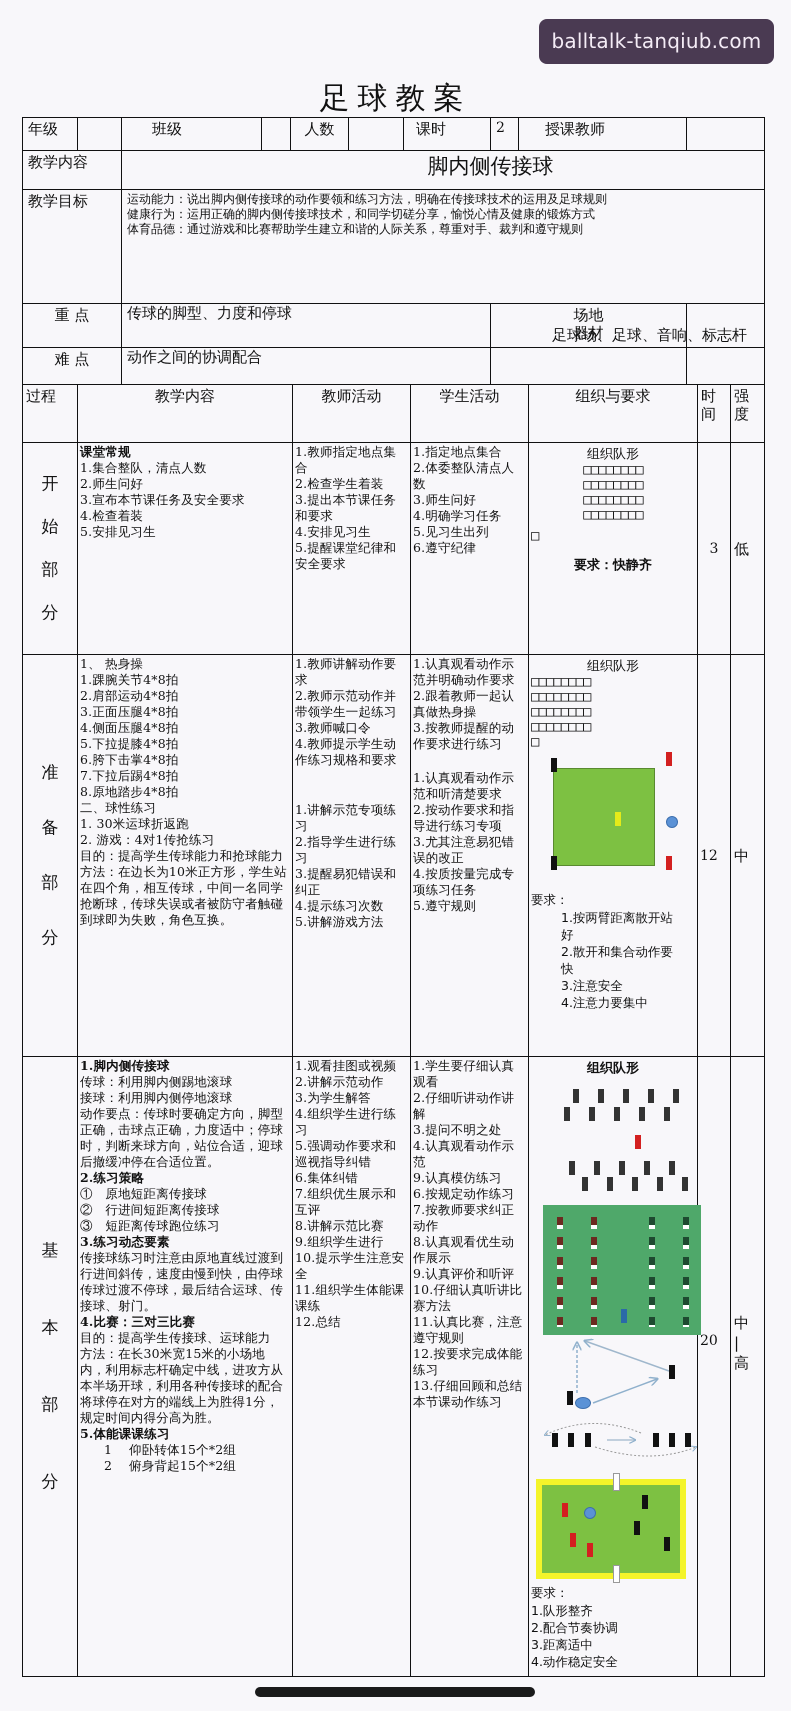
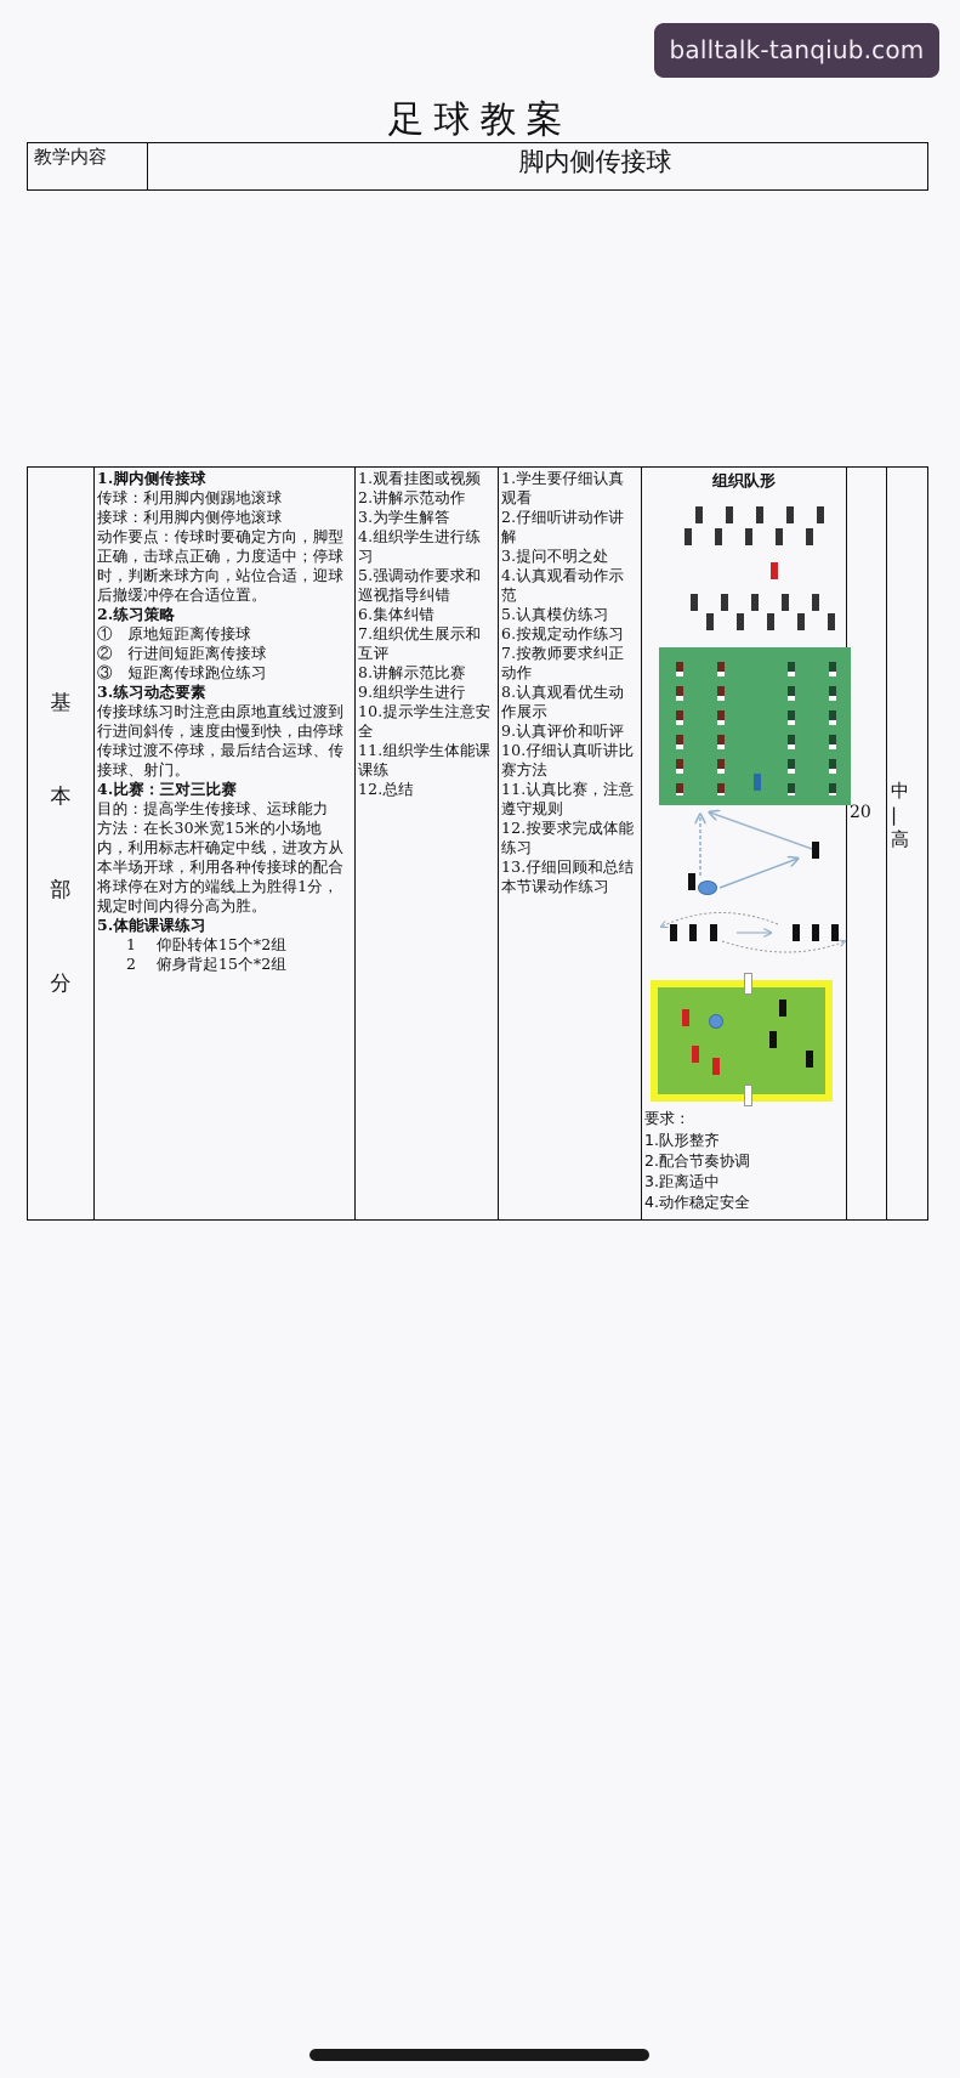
  balltalk-tanqiub.com
  足球教案
- 年级		班级		人数		课时	2	授课教师
  教学内容	脚内侧传接球
- 教学目标	运动能力：说出脚内侧传接球的动作要领和练习方法，明确在传接球技术的运用及足球规则 健康行为：运用正确的脚内侧传接球技术，和同学切磋分享，愉悦心情及健康的锻炼方式 体育品德：通过游戏和比赛帮助学生建立和谐的人际关系，尊重对手、裁判和遵守规则
- 重 点	传球的脚型、力度和停球	场地 器材	足球场、足球、音响、标志杆
- 难 点	动作之间的协调配合
- 过程	教学内容	教师活动	学生活动	组织与要求	时间	强度
- 开始部分	课堂常规 1.集合整队，清点人数2.师生问好3.宣布本节课任务及安全要求4.检查着装5.安排见习生	1.教师指定地点集合2.检查学生着装3.提出本节课任务和要求4.安排见习生5.提醒课堂纪律和安全要求	1.指定地点集合2.体委整队清点人数3.师生问好4.明确学习任务5.见习生出列6.遵守纪律	组织队形 □□□□□□□□□□□□□□□□□□□□□□□□□□□□□□□□ □ 要求：快静齐	3	低
- 准备部分	1、 热身操1.踝腕关节4*8拍2.肩部运动4*8拍3.正面压腿4*8拍4.侧面压腿4*8拍5.下拉提膝4*8拍6.胯下击掌4*8拍7.下拉后踢4*8拍8.原地踏步4*8拍二、球性练习1. 30米运球折返跑2. 游戏：4对1传抢练习目的：提高学生传球能力和抢球能力方法：在边长为10米正方形，学生站在四个角，相互传球，中间一名同学抢断球，传球失误或者被防守者触碰到球即为失败，角色互换。	1.教师讲解动作要求2.教师示范动作并带领学生一起练习3.教师喊口令4.教师提示学生动作练习规格和要求 1.讲解示范专项练习2.指导学生进行练习3.提醒易犯错误和纠正4.提示练习次数5.讲解游戏方法	1.认真观看动作示范并明确动作要求2.跟着教师一起认真做热身操3.按教师提醒的动作要求进行练习 1.认真观看动作示范和听清楚要求2.按动作要求和指导进行练习专项3.尤其注意易犯错误的改正4.按质按量完成专项练习任务5.遵守规则	组织队形 □□□□□□□□□□□□□□□□□□□□□□□□□□□□□□□□□ 要求： 1.按两臂距离散开站好2.散开和集合动作要快3.注意安全4.注意力要集中	12	中
- 基本部分	1.脚内侧传接球 传球：利用脚内侧踢地滚球 接球：利用脚内侧停地滚球 动作要点：传球时要确定方向，脚型正确，击球点正确，力度适中；停球时，判断来球方向，站位合适，迎球后撤缓冲停在合适位置。 2.练习策略 ① 原地短距离传接球 ② 行进间短距离传接球 ③ 短距离传球跑位练习 3.练习动态要素 传接球练习时注意由原地直线过渡到行进间斜传，速度由慢到快，由停球传球过渡不停球，最后结合运球、传接球、射门。 4.比赛：三对三比赛 目的：提高学生传接球、运球能力 方法：在长30米宽15米的小场地内，利用标志杆确定中线，进攻方从本半场开球，利用各种传接球的配合将球停在对方的端线上为胜得1分，规定时间内得分高为胜。 5.体能课课练习 1 仰卧转体15个*2组 2 俯身背起15个*2组	1.观看挂图或视频2.讲解示范动作3.为学生解答4.组织学生进行练习5.强调动作要求和巡视指导纠错6.集体纠错7.组织优生展示和互评8.讲解示范比赛9.组织学生进行10.提示学生注意安全11.组织学生体能课课练12.总结	1.学生要仔细认真观看2.仔细听讲动作讲解3.提问不明之处4.认真观看动作示范9.认真模仿练习6.按规定动作练习7.按教师要求纠正动作8.认真观看优生动作展示9.认真评价和听评10.仔细认真听讲比赛方法11.认真比赛，注意遵守规则12.按要求完成体能练习13.仔细回顾和总结本节课动作练习	组织队形 要求： 1.队形整齐2.配合节奏协调3.距离适中4.动作稳定安全	20	中|高
+ 基本部分	1.脚内侧传接球 传球：利用脚内侧踢地滚球 接球：利用脚内侧停地滚球 动作要点：传球时要确定方向，脚型正确，击球点正确，力度适中；停球时，判断来球方向，站位合适，迎球后撤缓冲停在合适位置。 2.练习策略 ① 原地短距离传接球 ② 行进间短距离传接球 ③ 短距离传球跑位练习 3.练习动态要素 传接球练习时注意由原地直线过渡到行进间斜传，速度由慢到快，由停球传球过渡不停球，最后结合运球、传接球、射门。 4.比赛：三对三比赛 目的：提高学生传接球、运球能力 方法：在长30米宽15米的小场地内，利用标志杆确定中线，进攻方从本半场开球，利用各种传接球的配合将球停在对方的端线上为胜得1分，规定时间内得分高为胜。 5.体能课课练习 1 仰卧转体15个*2组 2 俯身背起15个*2组	1.观看挂图或视频2.讲解示范动作3.为学生解答4.组织学生进行练习5.强调动作要求和巡视指导纠错6.集体纠错7.组织优生展示和互评8.讲解示范比赛9.组织学生进行10.提示学生注意安全11.组织学生体能课课练12.总结	1.学生要仔细认真观看2.仔细听讲动作讲解3.提问不明之处4.认真观看动作示范5.认真模仿练习6.按规定动作练习7.按教师要求纠正动作8.认真观看优生动作展示9.认真评价和听评10.仔细认真听讲比赛方法11.认真比赛，注意遵守规则12.按要求完成体能练习13.仔细回顾和总结本节课动作练习	组织队形 要求： 1.队形整齐2.配合节奏协调3.距离适中4.动作稳定安全	20	中|高
